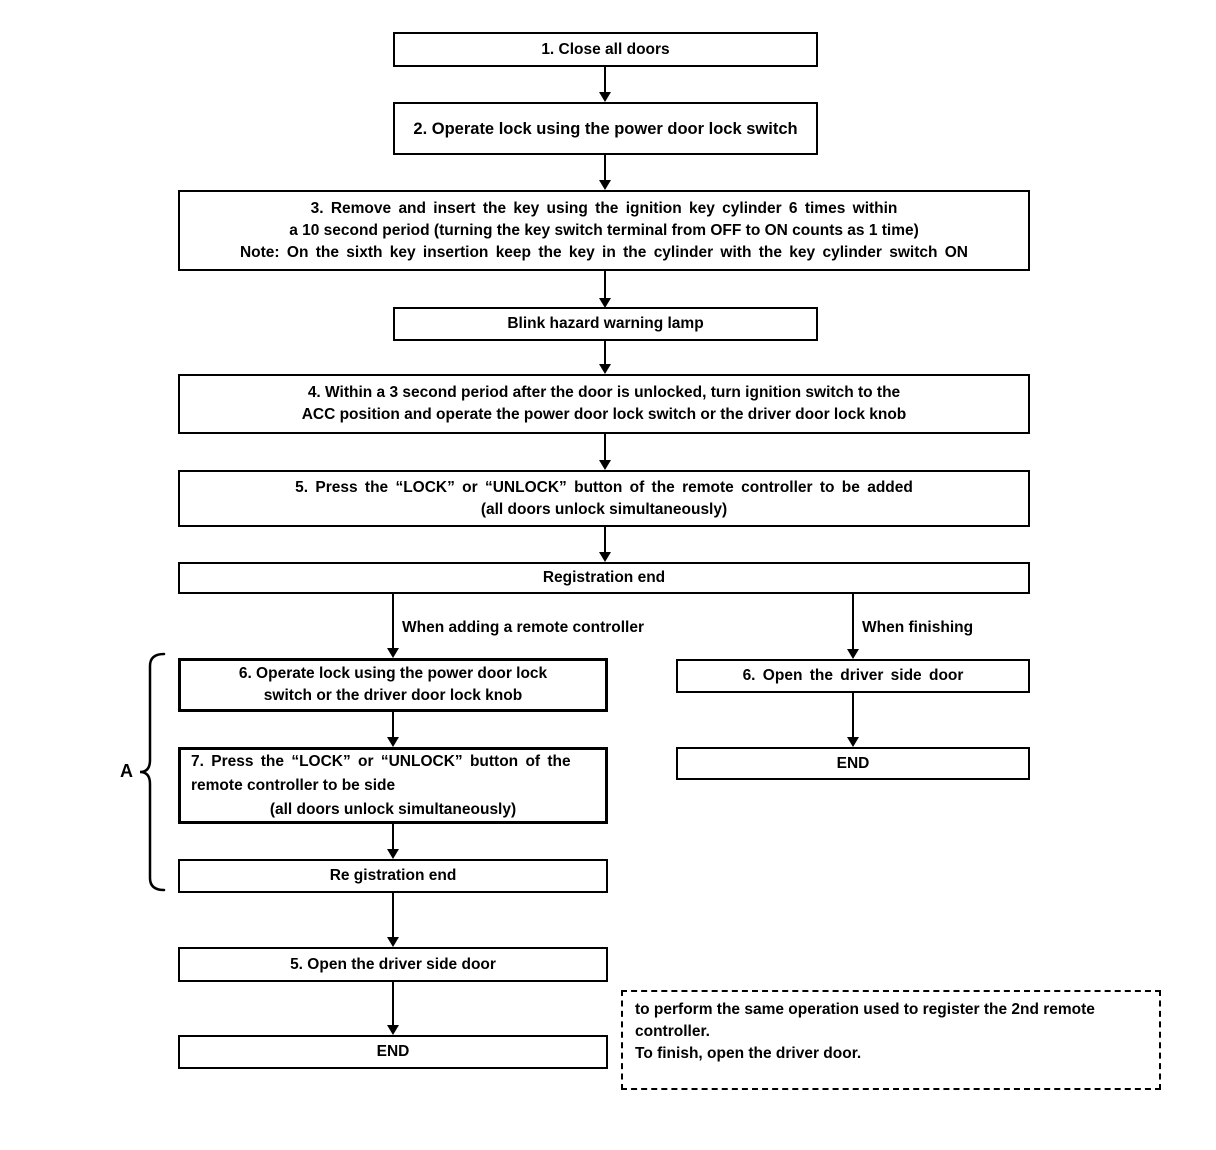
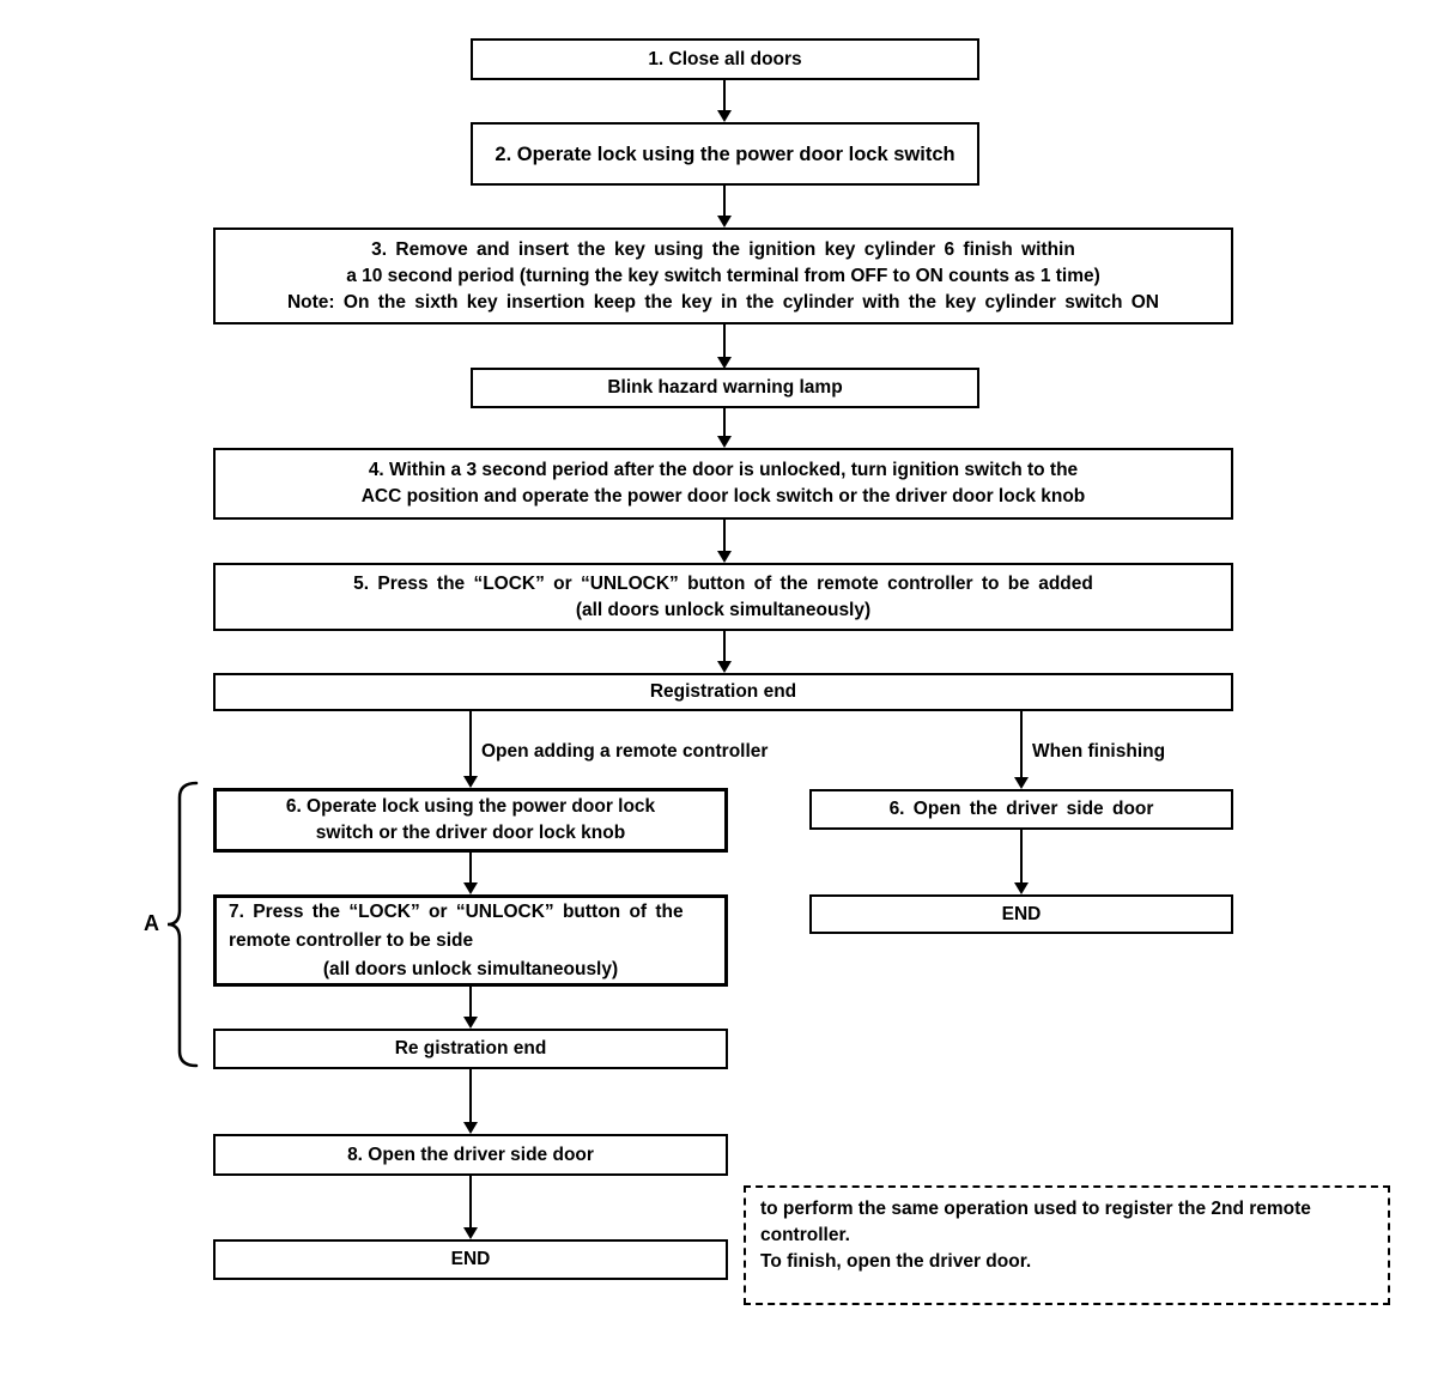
  1. Close all doors
  2. Operate lock using the power door lock switch
- 3. Remove and insert the key using the ignition key cylinder 6 times within
+ 3. Remove and insert the key using the ignition key cylinder 6 finish within
  a 10 second period (turning the key switch terminal from OFF to ON counts as 1 time)
  Note: On the sixth key insertion keep the key in the cylinder with the key cylinder switch ON
  Blink hazard warning lamp
  4. Within a 3 second period after the door is unlocked, turn ignition switch to the
  ACC position and operate the power door lock switch or the driver door lock knob
  5. Press the “LOCK” or “UNLOCK” button of the remote controller to be added
  (all doors unlock simultaneously)
  Registration end
- When adding a remote controller
+ Open adding a remote controller
  When finishing
  6. Operate lock using the power door lock
  switch or the driver door lock knob
  6. Open the driver side door
  7. Press the “LOCK” or “UNLOCK” button of the
  remote controller to be side
  (all doors unlock simultaneously)
  END
  Re gistration end
- 5. Open the driver side door
+ 8. Open the driver side door
  END
  A
  to perform the same operation used to register the 2nd remote
  controller.
  To finish, open the driver door.
